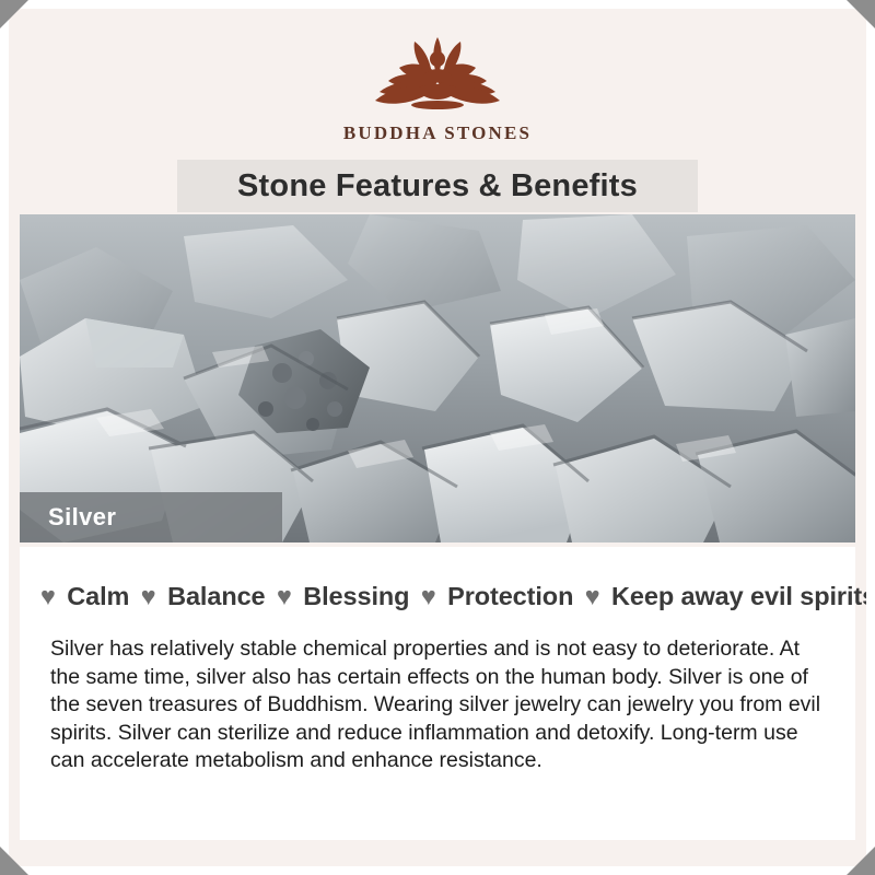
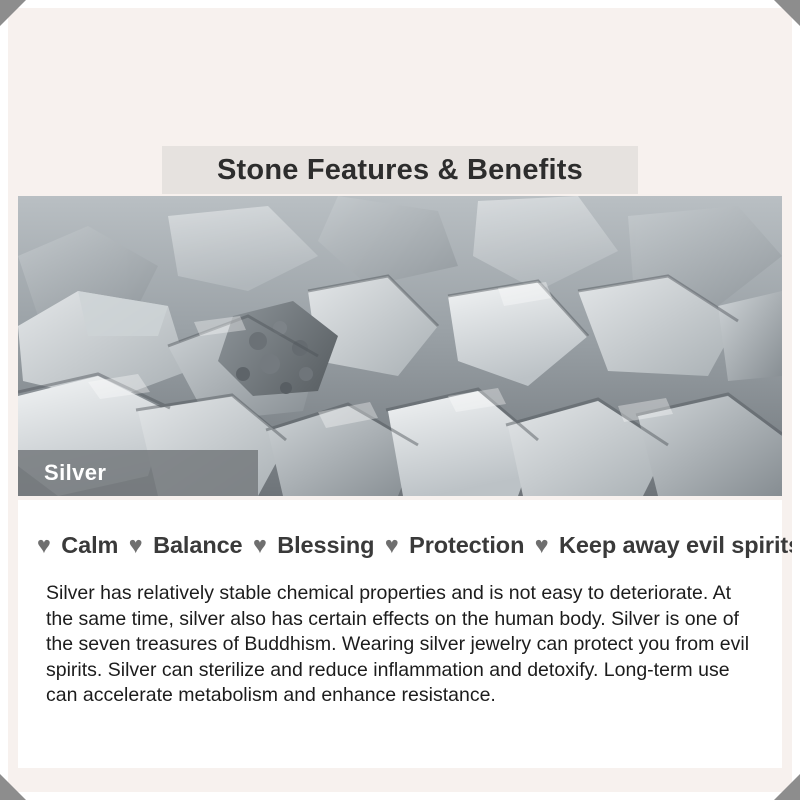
  Silver
- BUDDHA STONES
  Stone Features & Benefits
  ♥ Calm ♥ Balance ♥ Blessing ♥ Protection ♥ Keep away evil spirit
- Silver has relatively stable chemical properties and is not easy to deteriorate. At the same time, silver also has certain effects on the human body. Silver is one of the seven treasures of Buddhism. Wearing silver jewelry can jewelry you from evil spirits. Silver can sterilize and reduce inflammation and detoxify. Long-term use can accelerate metabolism and enhance resistance.
+ Silver has relatively stable chemical properties and is not easy to deteriorate. At the same time, silver also has certain effects on the human body. Silver is one of the seven treasures of Buddhism. Wearing silver jewelry can protect you from evil spirits. Silver can sterilize and reduce inflammation and detoxify. Long-term use can accelerate metabolism and enhance resistance.
